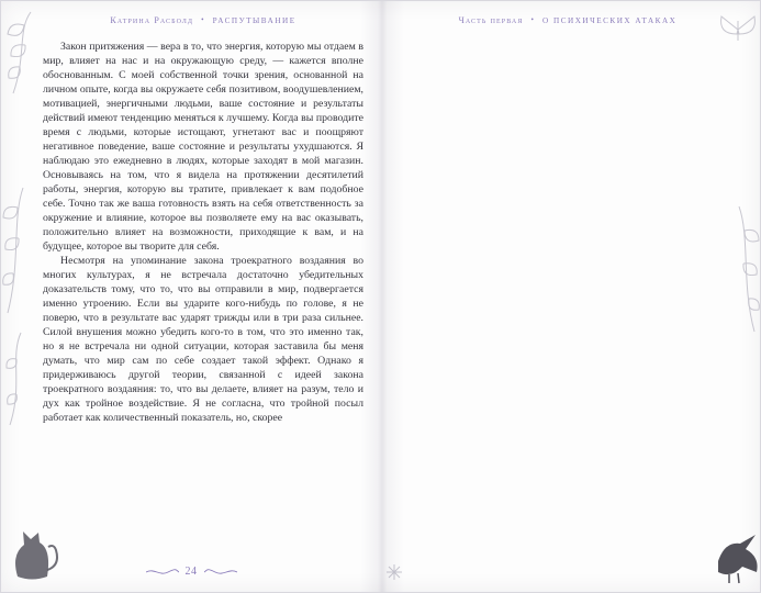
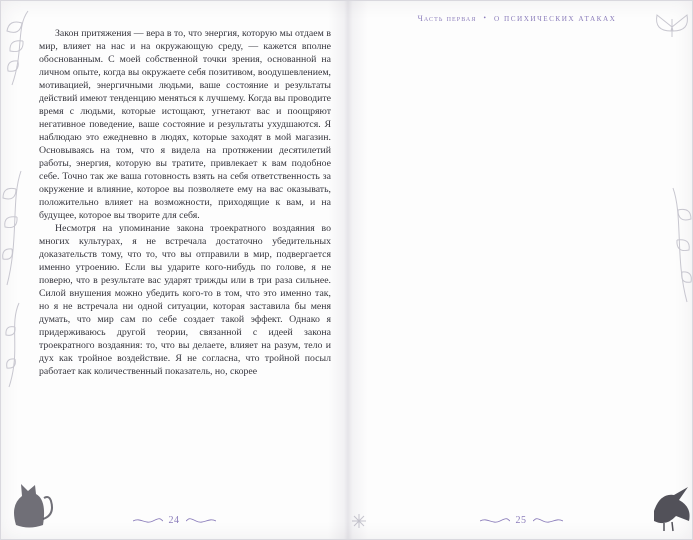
- Катрина Расболд • РАСПУТЫВАНИЕ
  Закон притяжения — вера в то, что энергия, которую мы отдаем мир, влияет на нас и на окружающую среду, — кажется вполн обоснованным. С моей собственной точки зрения, основанной н личном опыте, когда вы окружаете себя позитивом, воодушевлением мотивацией, энергичными людьми, ваше состояние и результат действий имеют тенденцию меняться к лучшему. Когда вы проводит время с людьми, которые истощают, угнетают вас и поощряю негативное поведение, ваше состояние и результаты ухудшаются. наблюдаю это ежедневно в людях, которые заходят в мой магазин Основываясь на том, что я видела на протяжении десятилети работы, энергия, которую вы тратите, привлекает к вам подобно себе. Точно так же ваша готовность взять на себя ответственность з окружение и влияние, которое вы позволяете ему на вас оказывать положительно влияет на возможности, приходящие к вам, и н будущее, которое вы творите для себя.
  Несмотря на упоминание закона троекратного воздаяния в многих культурах, я не встречала достаточно убедительны доказательств тому, что то, что вы отправили в мир, подвергаетс именно утроению. Если вы ударите кого-нибудь по голове, я н поверю, что в результате вас ударят трижды или в три раза сильнее Силой внушения можно убедить кого-то в том, что это именно так но я не встречала ни одной ситуации, которая заставила бы мен думать, что мир сам по себе создает такой эффект. Однако придерживаюсь другой теории, связанной с идеей закон троекратного воздаяния: то, что вы делаете, влияет на разум, тело дух как тройное воздействие. Я не согласна, что тройной посы работает как количественный показатель, но, скорее
  24
  Часть первая • О ПСИХИЧЕСКИХ АТАКАХ
+ 25
